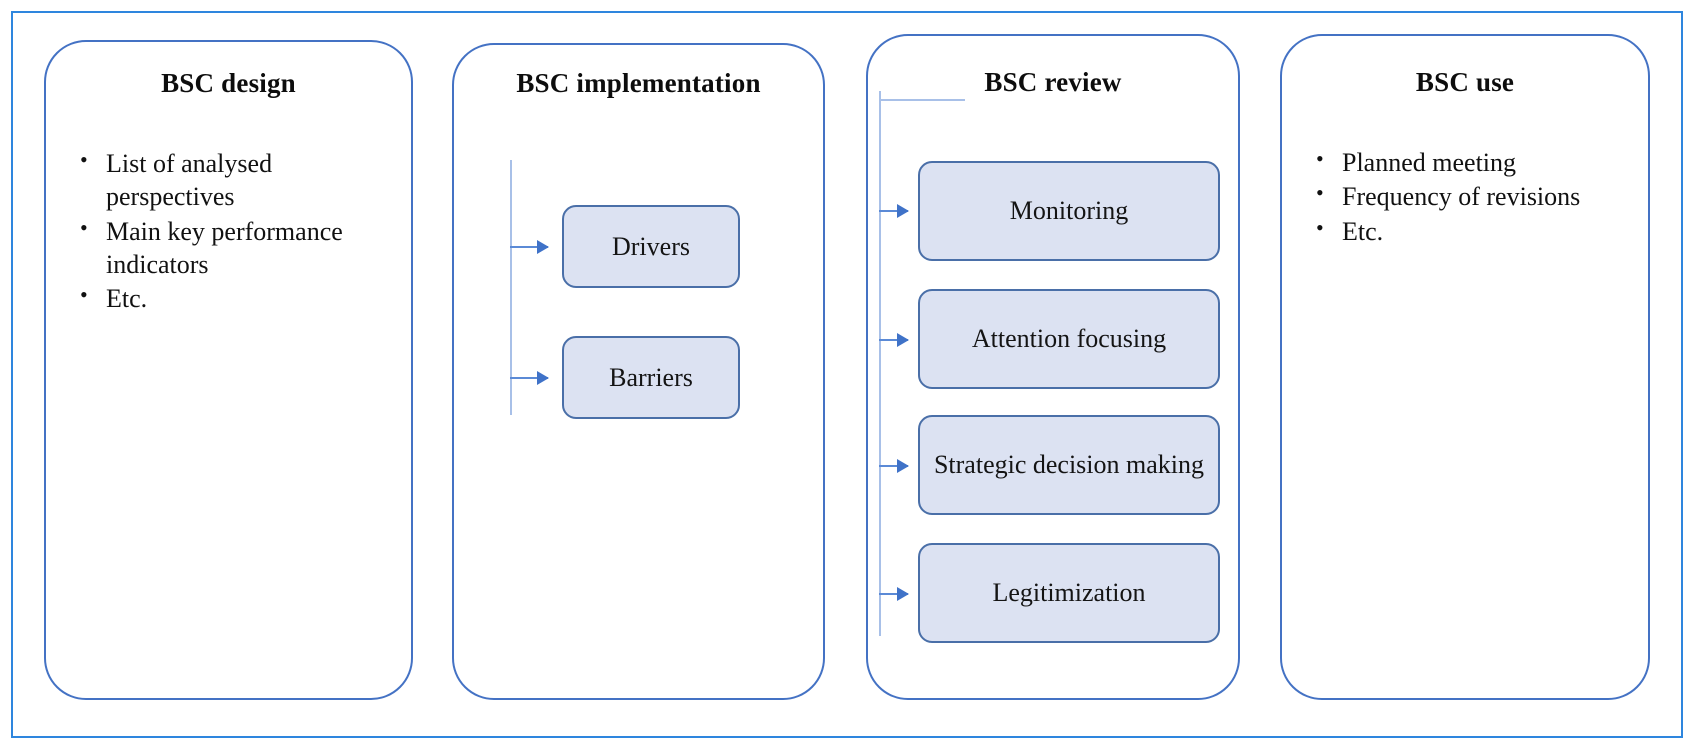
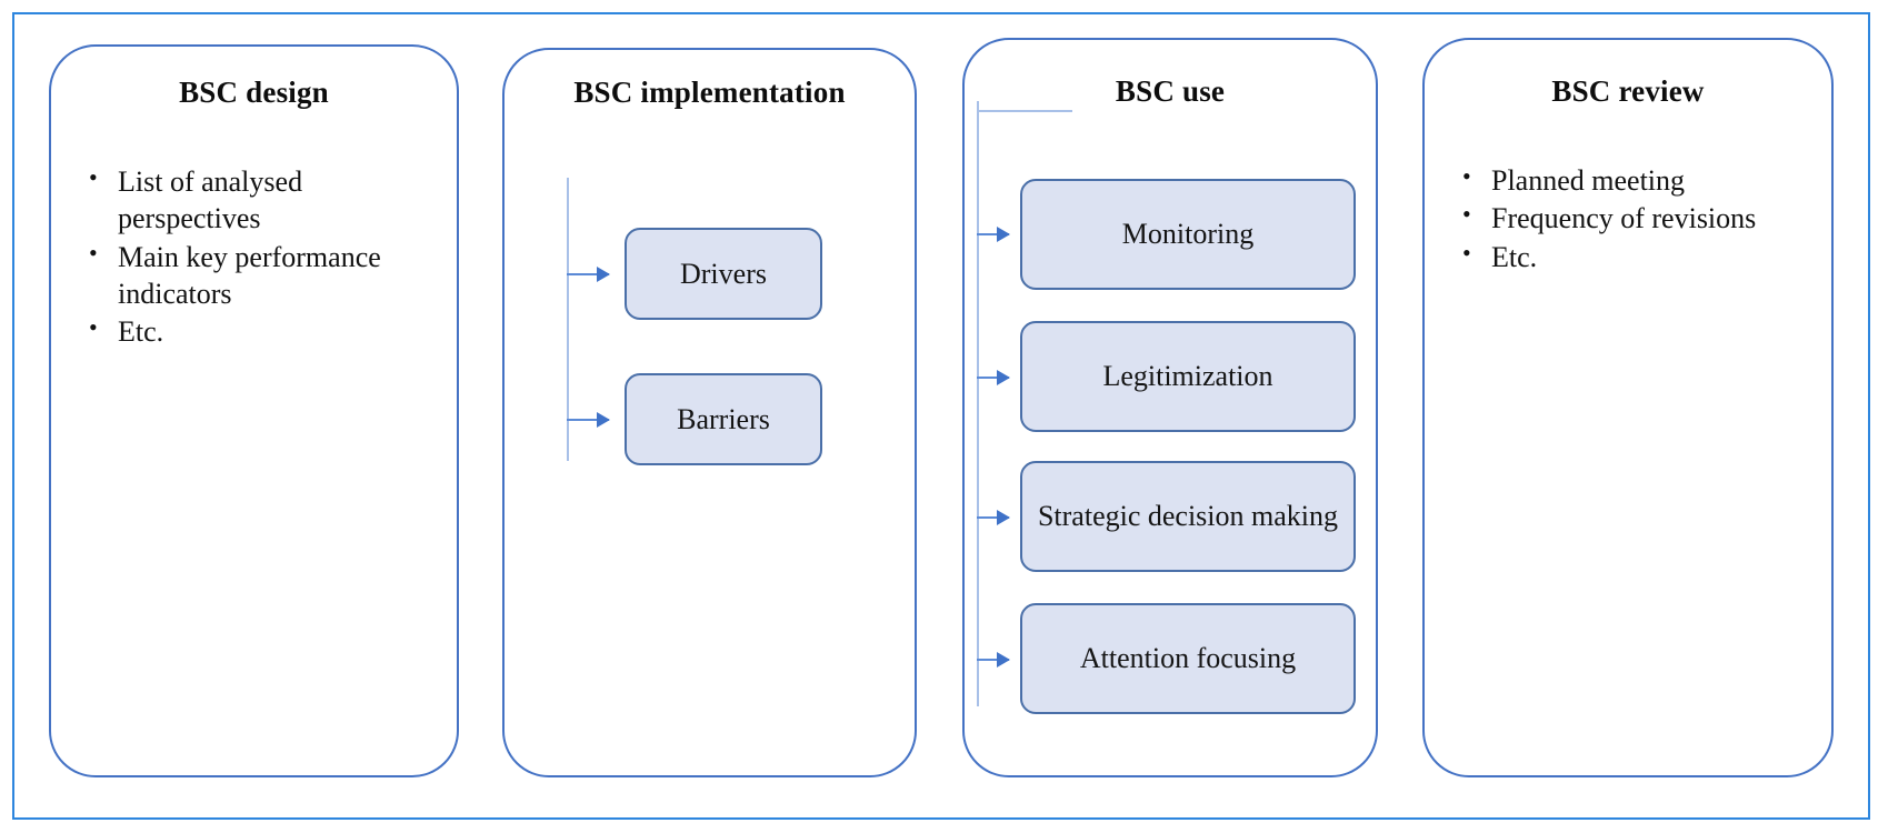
  BSC design
  List of analysed perspectives
  Main key performance indicators
  Etc.
  BSC implementation
  Drivers
  Barriers
- BSC review
+ BSC use
  Monitoring
- Attention focusing
+ Legitimization
  Strategic decision making
- Legitimization
+ Attention focusing
- BSC use
+ BSC review
  Planned meeting
  Frequency of revisions
  Etc.
